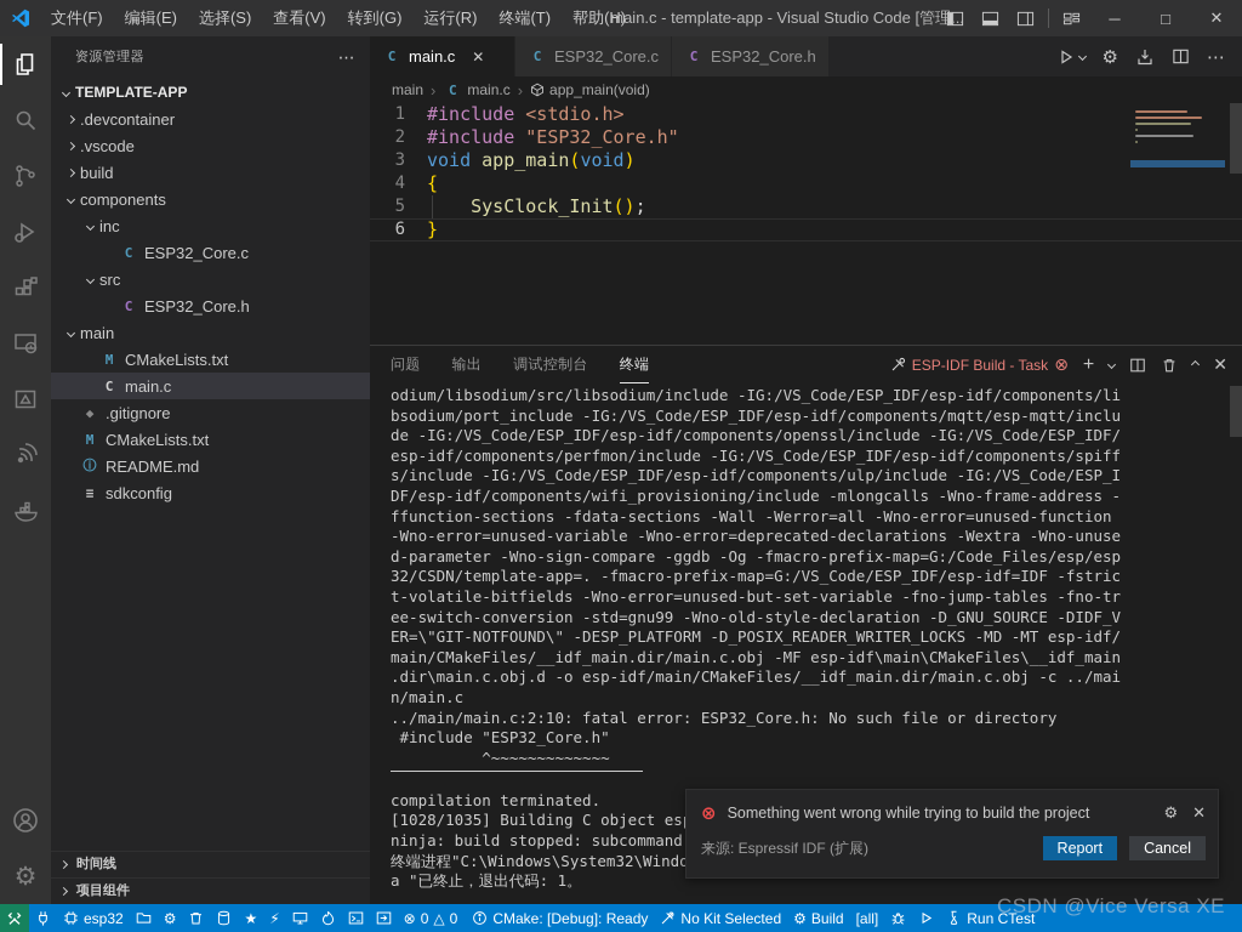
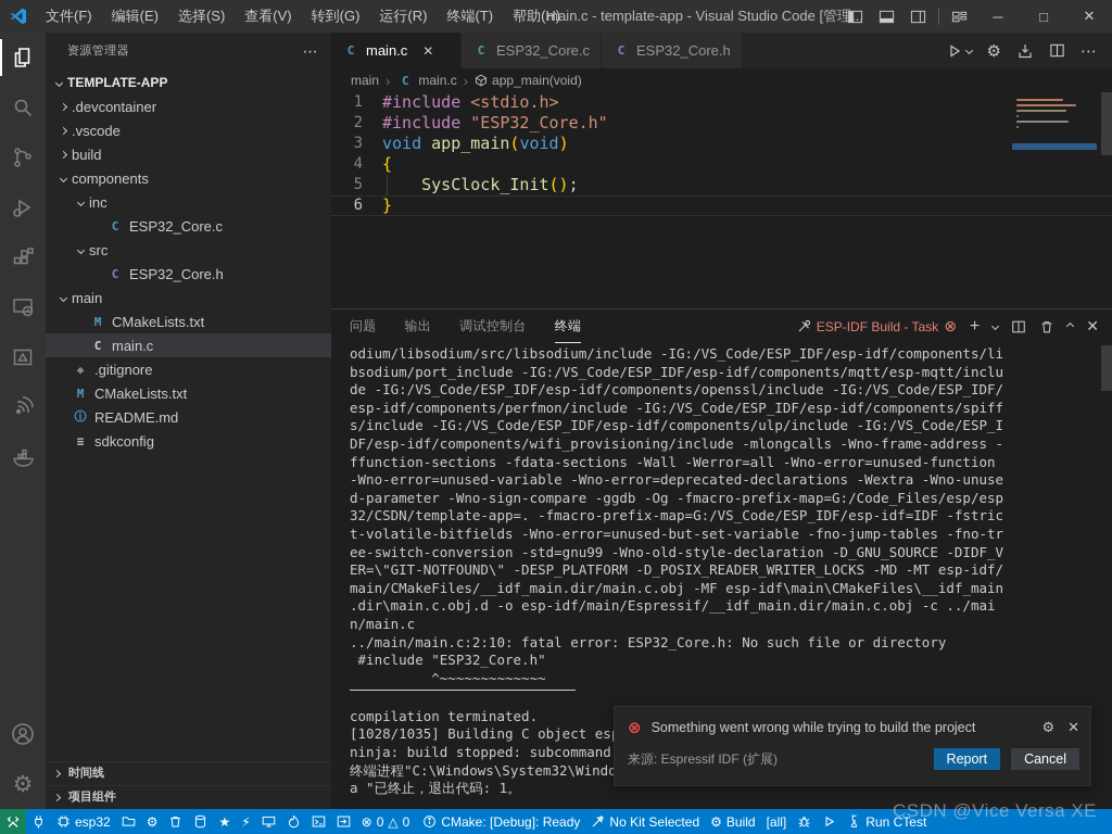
  文件(F)
  编辑(E)
  选择(S)
  查看(V)
  转到(G)
  运行(R)
  终端(T)
  帮助(H)
  main.c - template-app - Visual Studio Code [管理...
  ─
  □
  ✕
  ⚙
  资源管理器
  ⋯
  TEMPLATE-APP
  .devcontainer
  .vscode
  build
  components
  inc
  C
  ESP32_Core.c
  src
  C
  ESP32_Core.h
  main
  M
  CMakeLists.txt
  C
  main.c
  ◆
  .gitignore
  M
  CMakeLists.txt
  ⓘ
  README.md
  ≡
  sdkconfig
  时间线
  项目组件
  C
  main.c
  ✕
  C
  ESP32_Core.c
  C
  ESP32_Core.h
  ⚙
  ⋯
  main
  ›
  C
  main.c
  ›
  app_main(void)
  1
  #include <stdio.h>
  2
  #include "ESP32_Core.h"
  3
  void app_main(void)
  4
  {
  5
  SysClock_Init();
  6
  }
  问题
  输出
  调试控制台
  终端
  ESP-IDF Build - Task
  ⊗
  +
  ✕
  odium/libsodium/src/libsodium/include -IG:/VS_Code/ESP_IDF/esp-idf/components/li
  bsodium/port_include -IG:/VS_Code/ESP_IDF/esp-idf/components/mqtt/esp-mqtt/inclu
  de -IG:/VS_Code/ESP_IDF/esp-idf/components/openssl/include -IG:/VS_Code/ESP_IDF/
  esp-idf/components/perfmon/include -IG:/VS_Code/ESP_IDF/esp-idf/components/spiff
  s/include -IG:/VS_Code/ESP_IDF/esp-idf/components/ulp/include -IG:/VS_Code/ESP_I
  DF/esp-idf/components/wifi_provisioning/include -mlongcalls -Wno-frame-address -
  ffunction-sections -fdata-sections -Wall -Werror=all -Wno-error=unused-function
  -Wno-error=unused-variable -Wno-error=deprecated-declarations -Wextra -Wno-unuse
  d-parameter -Wno-sign-compare -ggdb -Og -fmacro-prefix-map=G:/Code_Files/esp/esp
  32/CSDN/template-app=. -fmacro-prefix-map=G:/VS_Code/ESP_IDF/esp-idf=IDF -fstric
  t-volatile-bitfields -Wno-error=unused-but-set-variable -fno-jump-tables -fno-tr
  ee-switch-conversion -std=gnu99 -Wno-old-style-declaration -D_GNU_SOURCE -DIDF_V
  ER=\"GIT-NOTFOUND\" -DESP_PLATFORM -D_POSIX_READER_WRITER_LOCKS -MD -MT esp-idf/
  main/CMakeFiles/__idf_main.dir/main.c.obj -MF esp-idf\main\CMakeFiles\__idf_main
- .dir\main.c.obj.d -o esp-idf/main/CMakeFiles/__idf_main.dir/main.c.obj -c ../mai
+ .dir\main.c.obj.d -o esp-idf/main/Espressif/__idf_main.dir/main.c.obj -c ../mai
  n/main.c
  ../main/main.c:2:10: fatal error: ESP32_Core.h: No such file or directory
  #include "ESP32_Core.h"
  ^~~~~~~~~~~~~~
  compilation terminated.
  [1028/1035] Building C object es
  ninja: build stopped: subcommand
  终端进程"C:\Windows\System32\Windo
  a "已终止，退出代码: 1。
  esp32
  ⚙
  ★
  ⚡
  ⊗
  0
  △
  0
  CMake: [Debug]: Ready
  No Kit Selected
  ⚙
  Build
  [all]
  Run CTest
  ⊗
  Something went wrong while trying to build the project
  ⚙
  ✕
  来源: Espressif IDF (扩展)
  Report
  Cancel
  CSDN @Vice Versa XE
